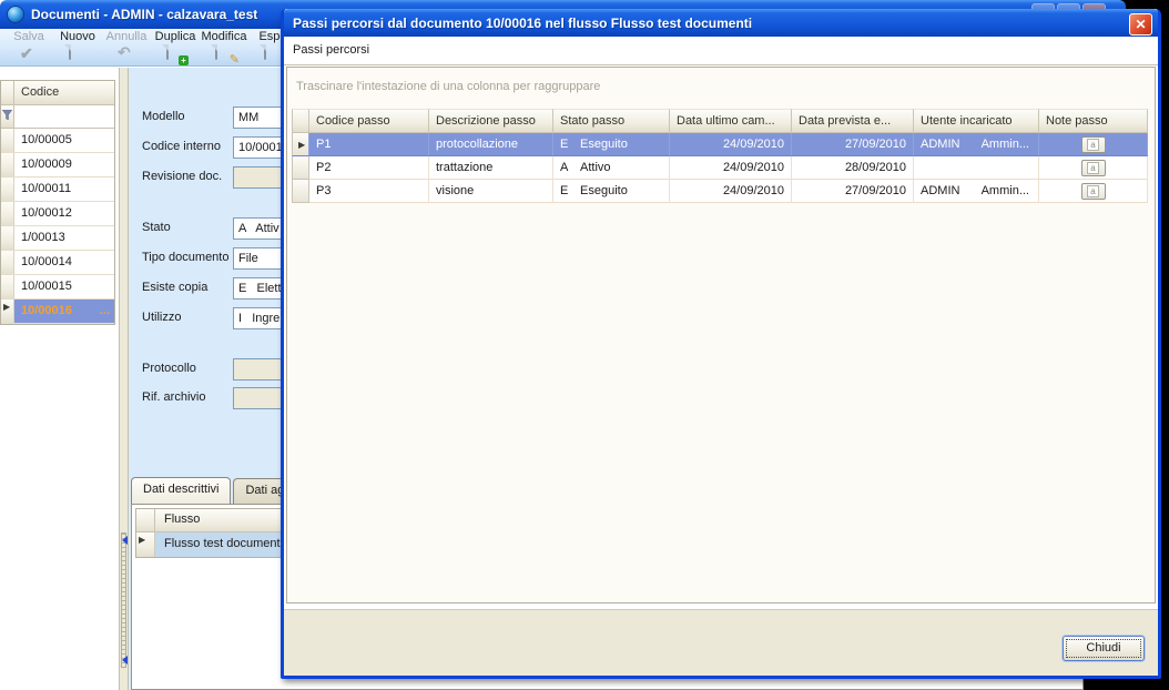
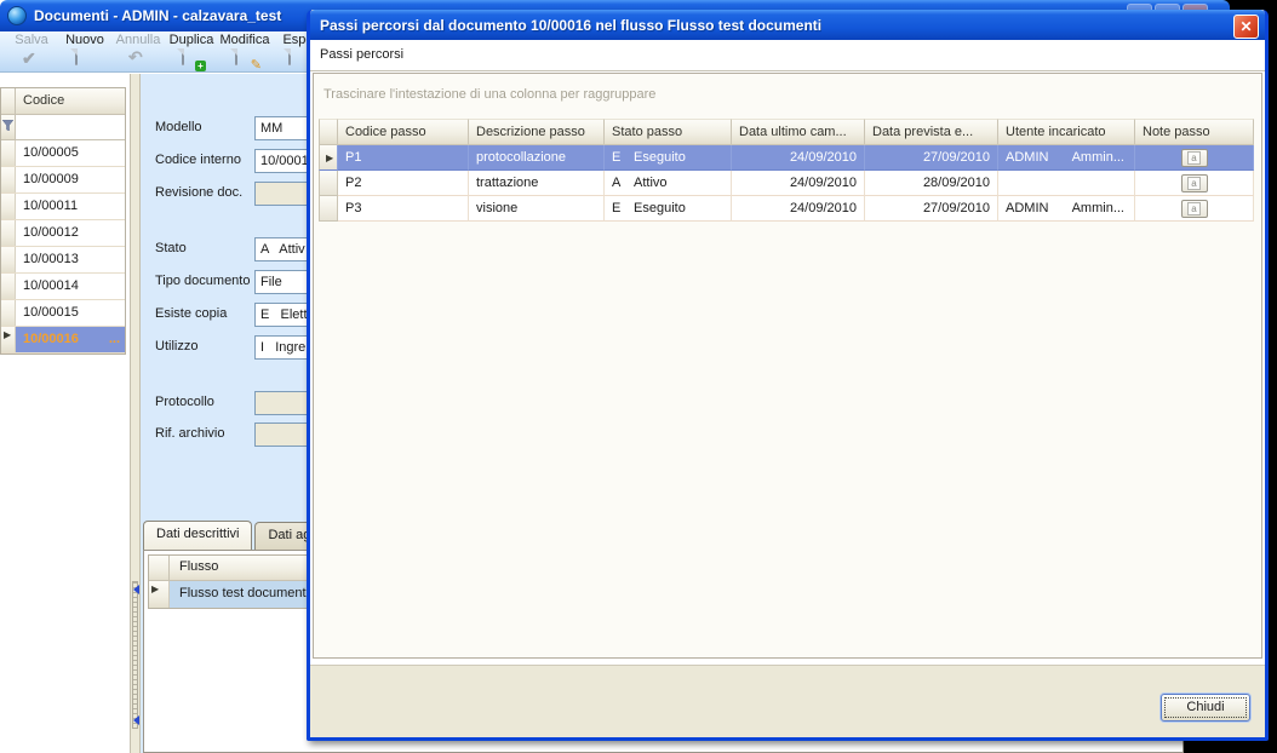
  Documenti - ADMIN - calzavara_test
  Salva
  ✔
  Nuovo
  Annulla
  ↶
  Duplica
  +
  Modifica
  ✎
  Esp
  Codice
  10/00005
  10/00009
  10/00011
  10/00012
- 1/00013
+ 10/00013
  10/00014
  10/00015
  ▶
  10/00016
  ...
  Modello
  MM
  Codice interno
  10/0001
  Revisione doc.
  Stato
  A Attiv
  Tipo documento
  File
  Esiste copia
  E Elett
  Utilizzo
  I Ingre
  Protocollo
  Rif. archivio
  Dati descrittivi
  Dati a
  Flusso
  ▶
  Flusso test document
  Passi percorsi dal documento 10/00016 nel flusso Flusso test documenti
  ✕
  Passi percorsi
  Trascinare l'intestazione di una colonna per raggruppare
  Codice passo
  Descrizione passo
  Stato passo
  Data ultimo cam...
  Data prevista e...
  Utente incaricato
  Note passo
  ▶
  P1
  protocollazione
  E
  Eseguito
  24/09/2010
  27/09/2010
  ADMIN
  Ammin...
  a
  P2
  trattazione
  A
  Attivo
  24/09/2010
  28/09/2010
  a
  P3
  visione
  E
  Eseguito
  24/09/2010
  27/09/2010
  ADMIN
  Ammin...
  a
  Chiudi
